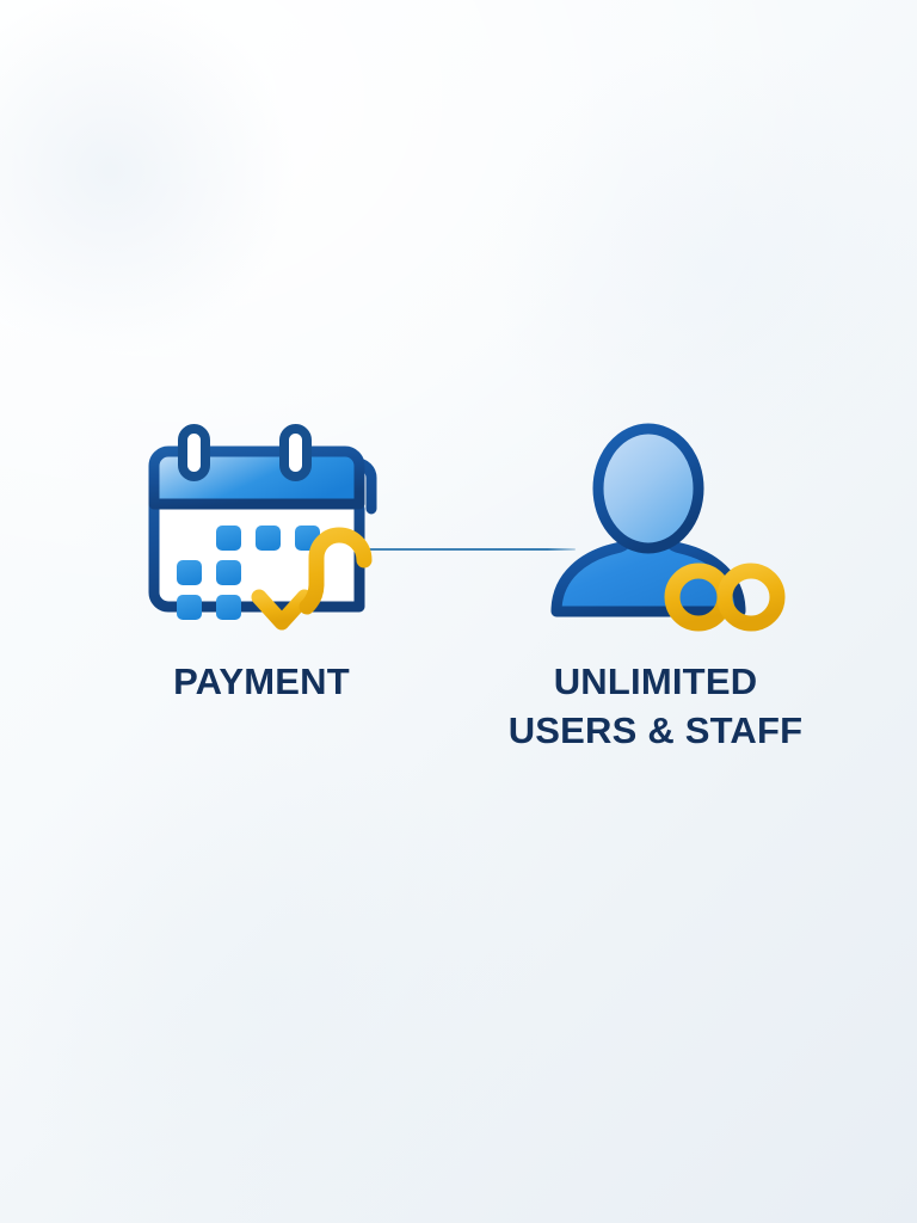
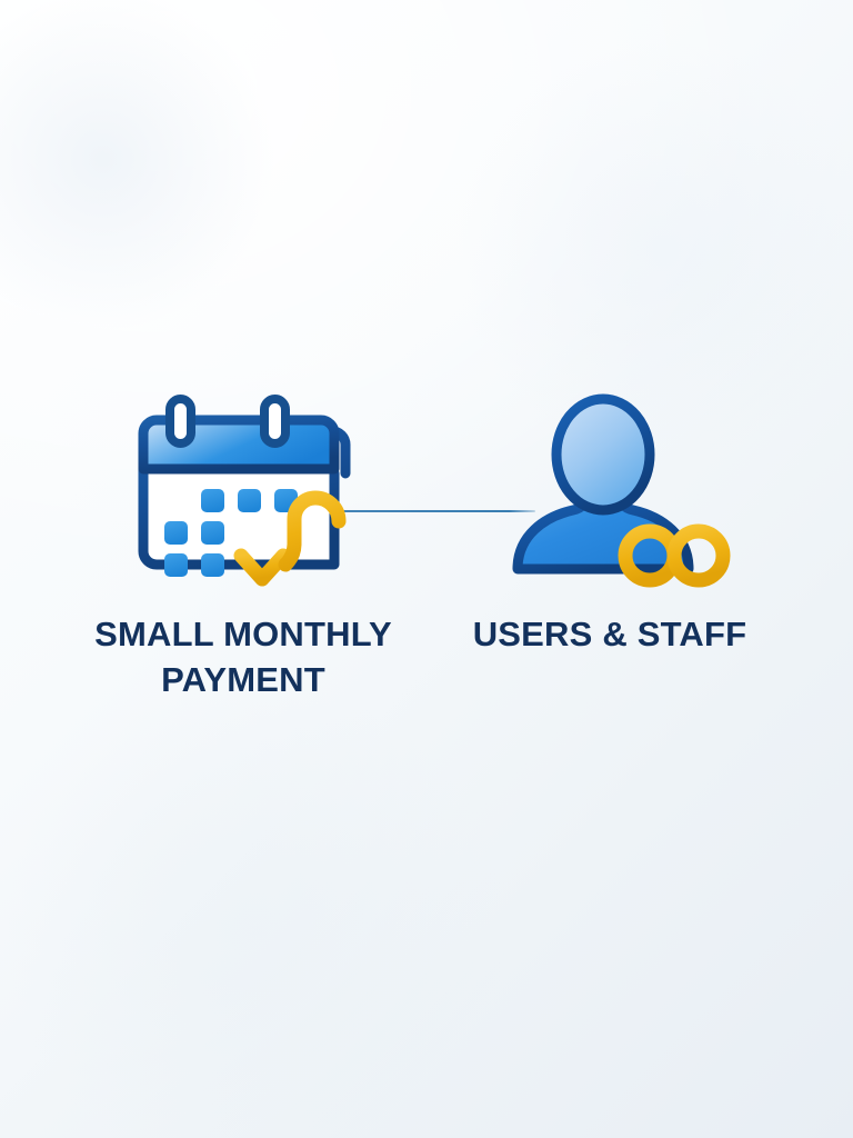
+ SMALL MONTHLY
  PAYMENT
- UNLIMITED
  USERS & STAFF
